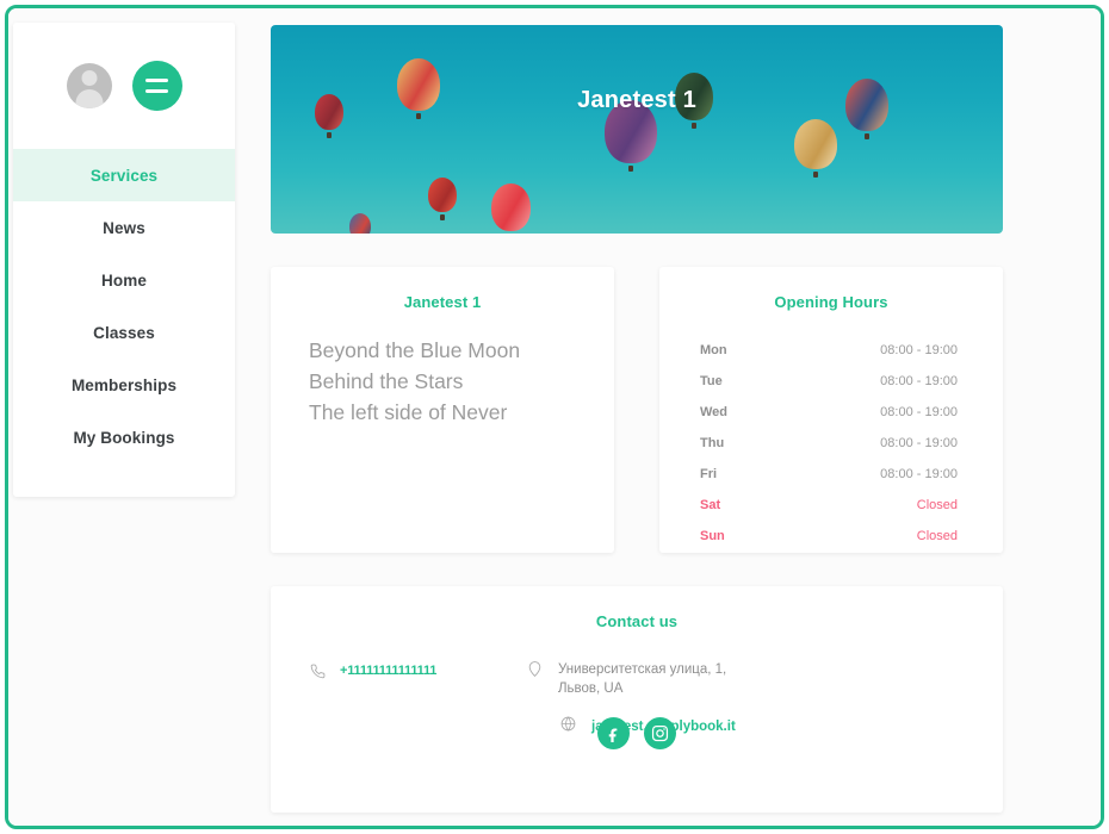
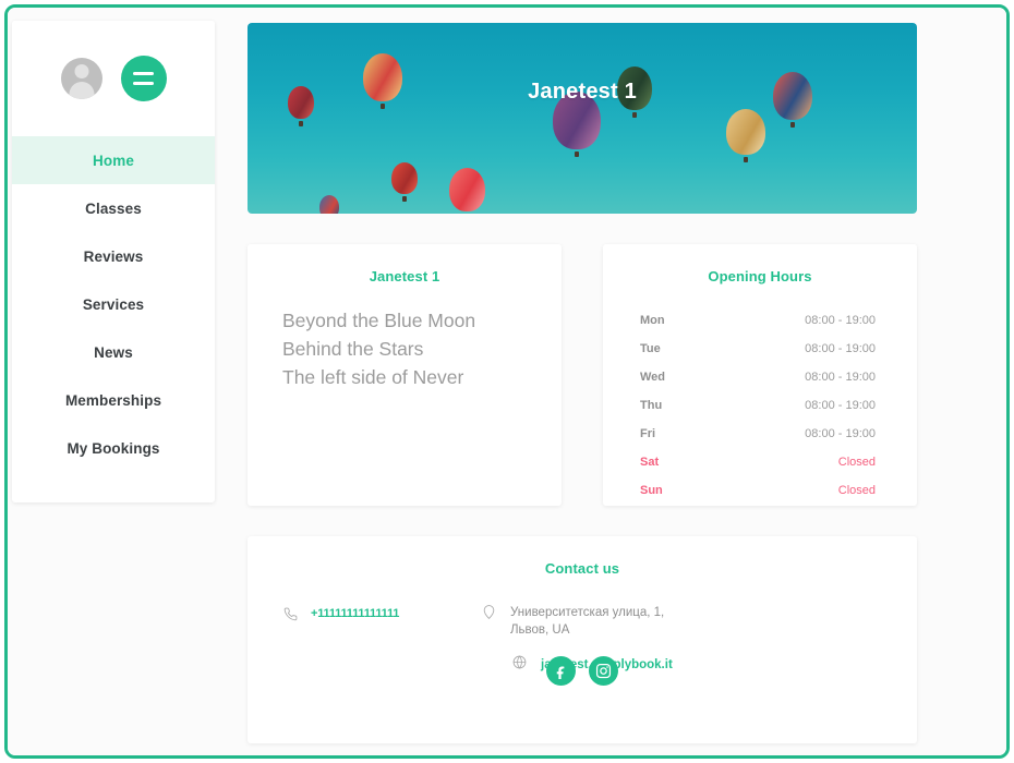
- Services
+ Home
- News
+ Classes
+ Reviews
- Home
+ Services
- Classes
+ News
  Memberships
  My Bookings
  Janetest 1
  Janetest 1
  Beyond the Blue Moon
  Behind the Stars
  The left side of Never
  Opening Hours
  Mon
  08:00 - 19:00
  Tue
  08:00 - 19:00
  Wed
  08:00 - 19:00
  Thu
  08:00 - 19:00
  Fri
  08:00 - 19:00
  Sat
  Closed
  Sun
  Closed
  Contact us
  +11111111111111
  Университетская улица, 1,
  Львов, UA
